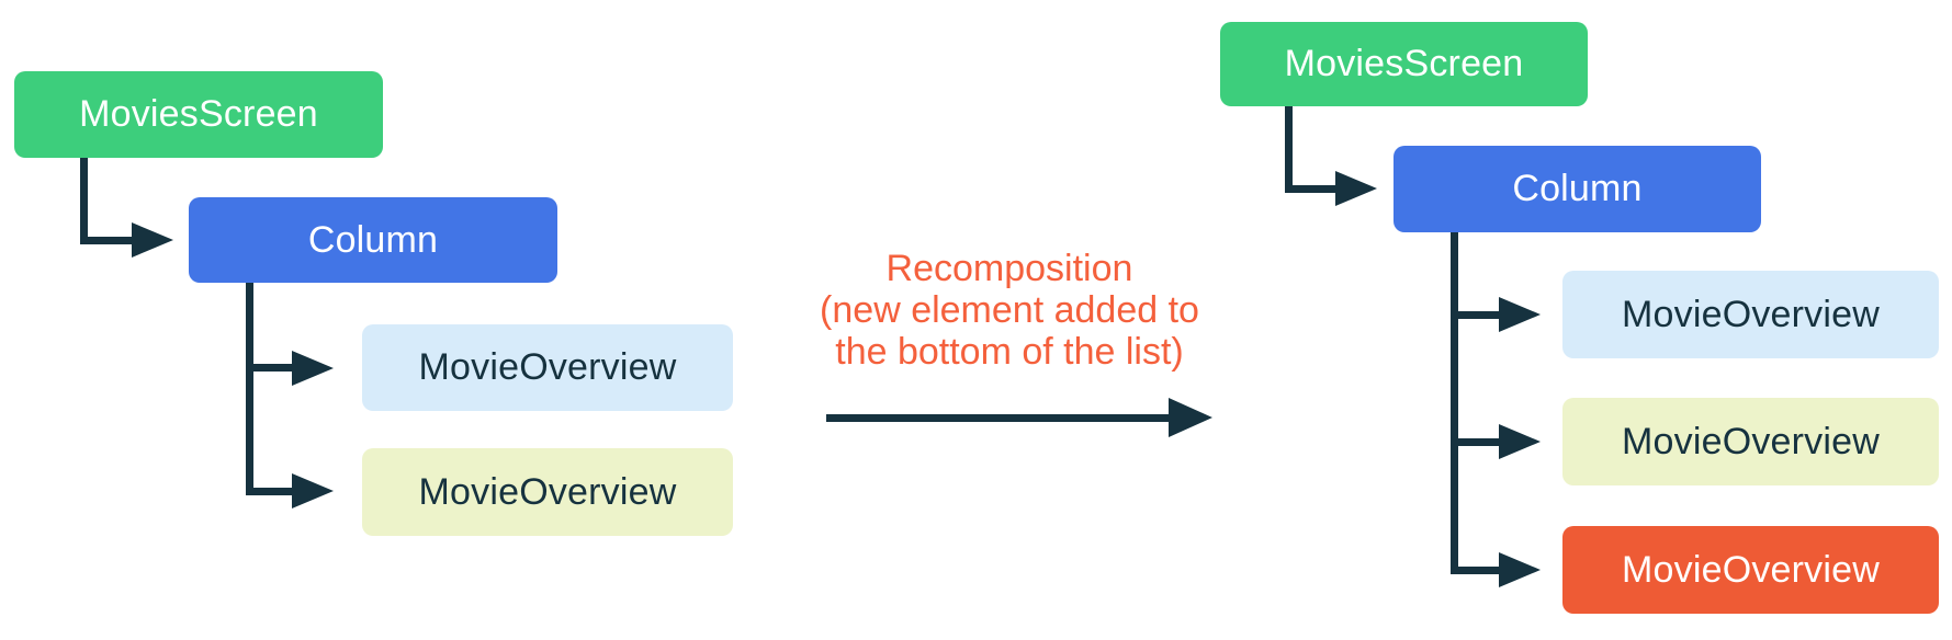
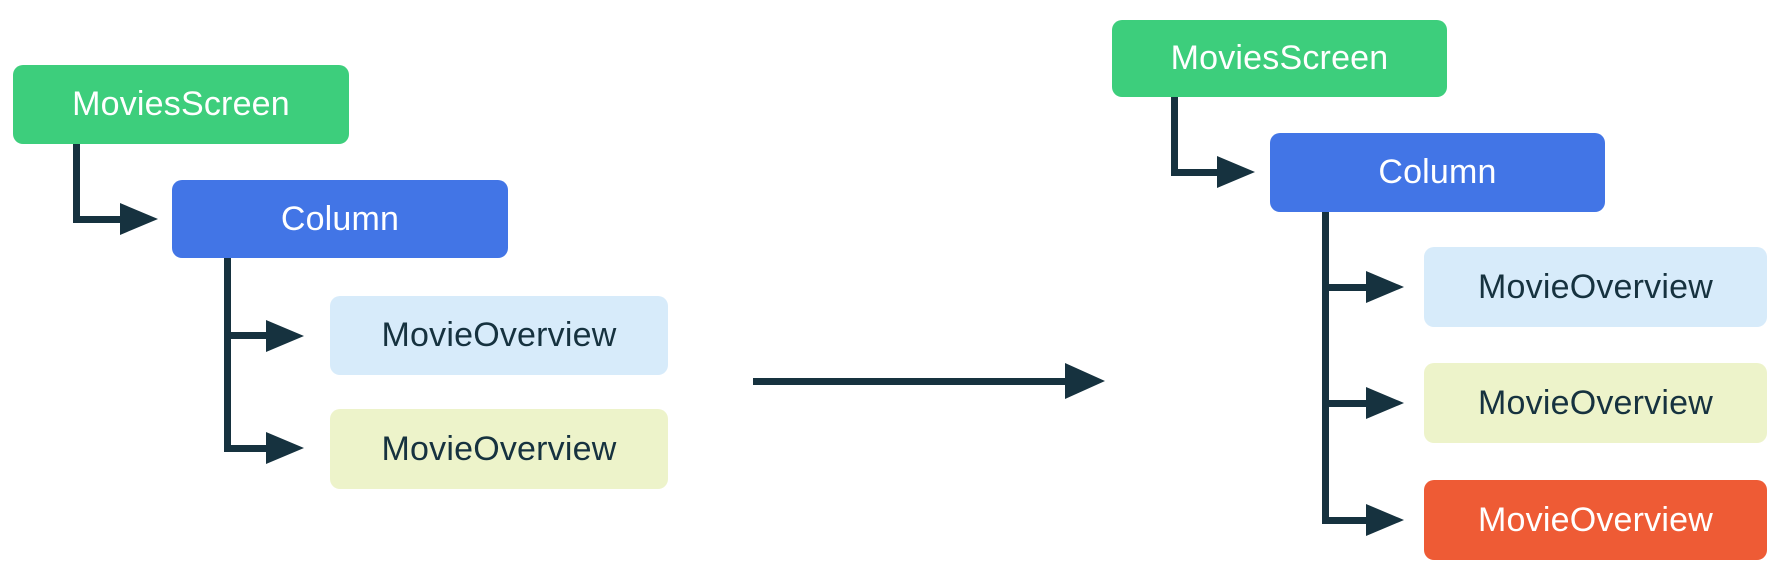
  MoviesScreen
  Column
  MovieOverview
  MovieOverview
- Recomposition
- (new element added to
- the bottom of the list)
  MoviesScreen
  Column
  MovieOverview
  MovieOverview
  MovieOverview
